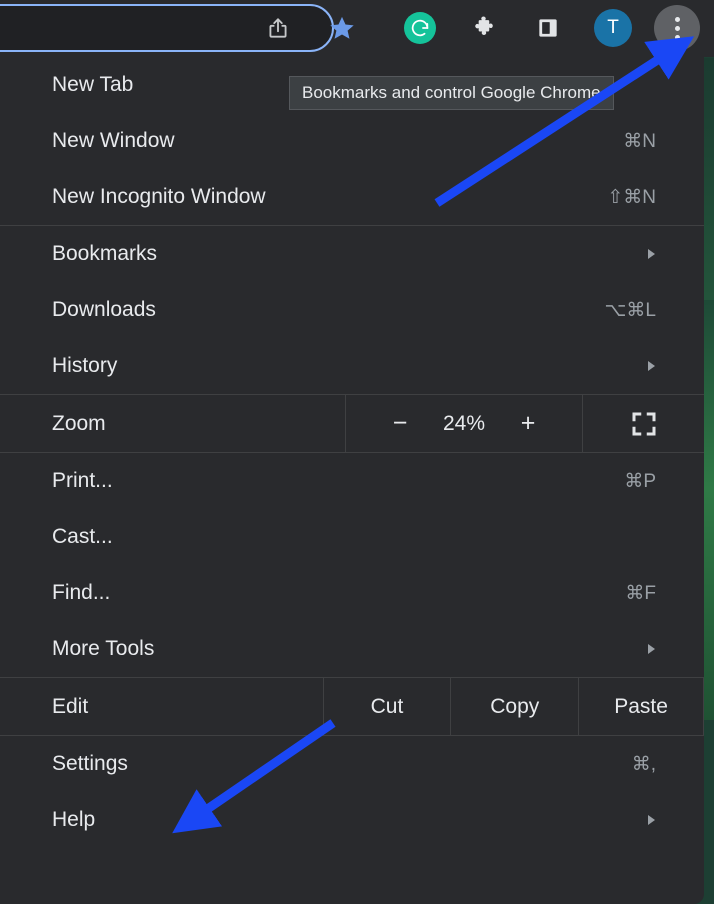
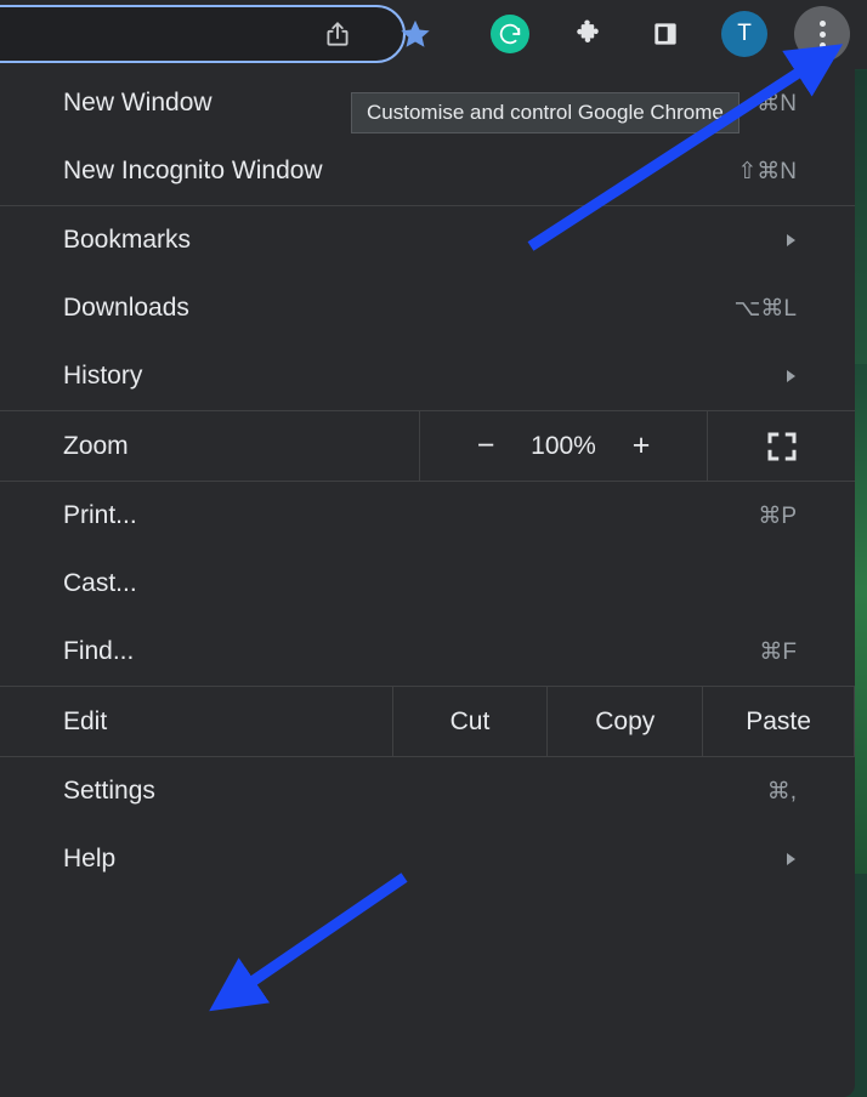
  T
- Bookmarks and control Google Chrome
+ Customise and control Google Chrome
- New Tab
  New Window
  ⌘N
  New Incognito Window
  ⇧⌘N
  Bookmarks
  Downloads
  ⌥⌘L
  History
  Zoom
  −
- 24%
+ 100%
  +
  Print...
  ⌘P
  Cast...
  Find...
  ⌘F
- More Tools
  Edit
  Cut
  Copy
  Paste
  Settings
  ⌘,
  Help
